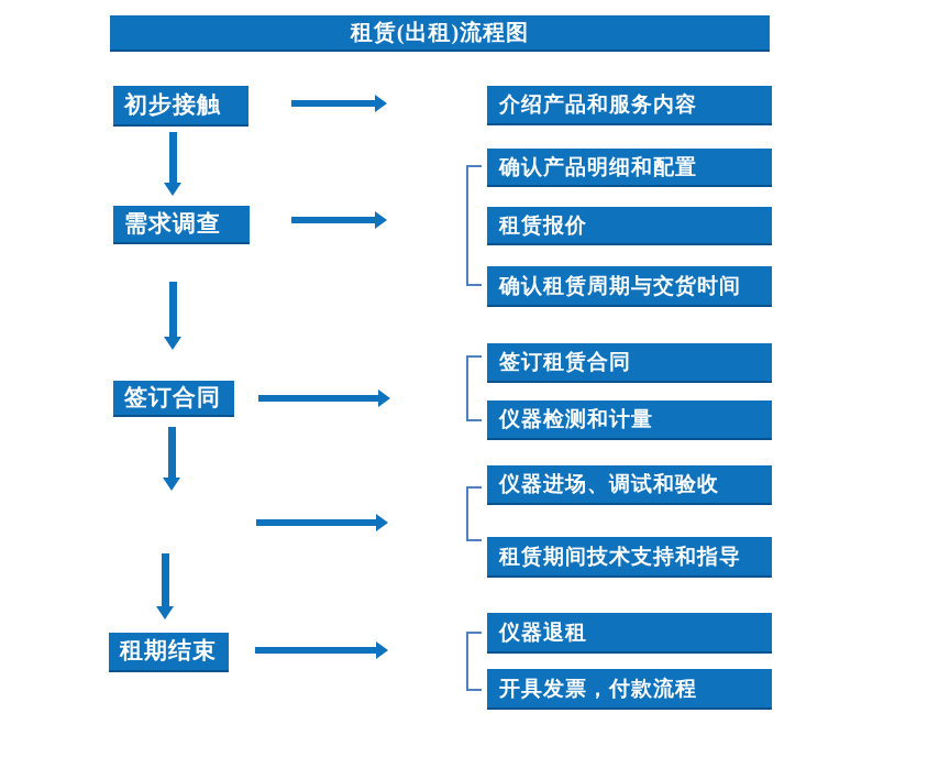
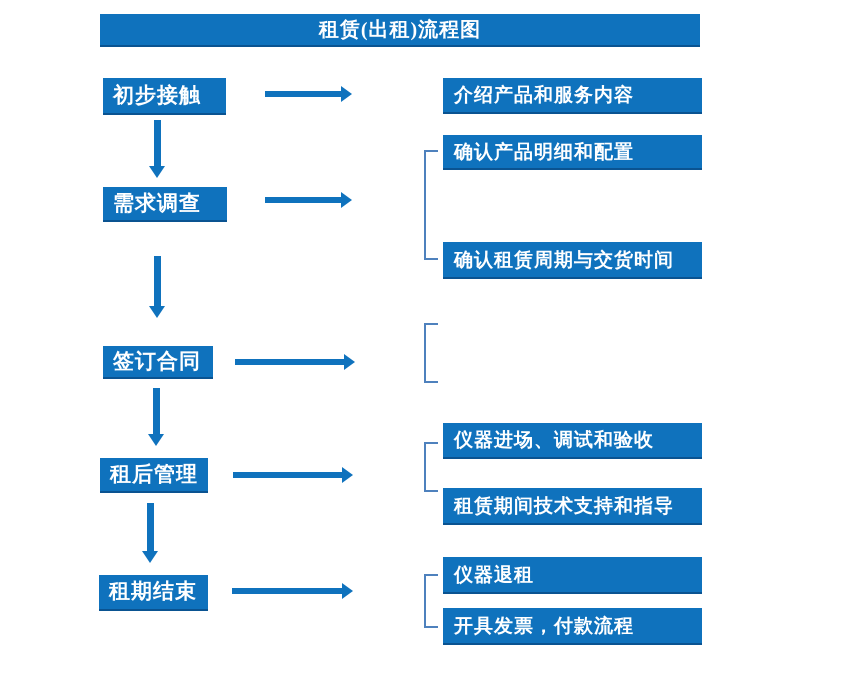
  租赁(出租)流程图
  初步接触
  需求调查
  签订合同
+ 租后管理
  租期结束
  介绍产品和服务内容
  确认产品明细和配置
- 租赁报价
  确认租赁周期与交货时间
- 签订租赁合同
- 仪器检测和计量
  仪器进场、调试和验收
  租赁期间技术支持和指导
  仪器退租
  开具发票，付款流程
